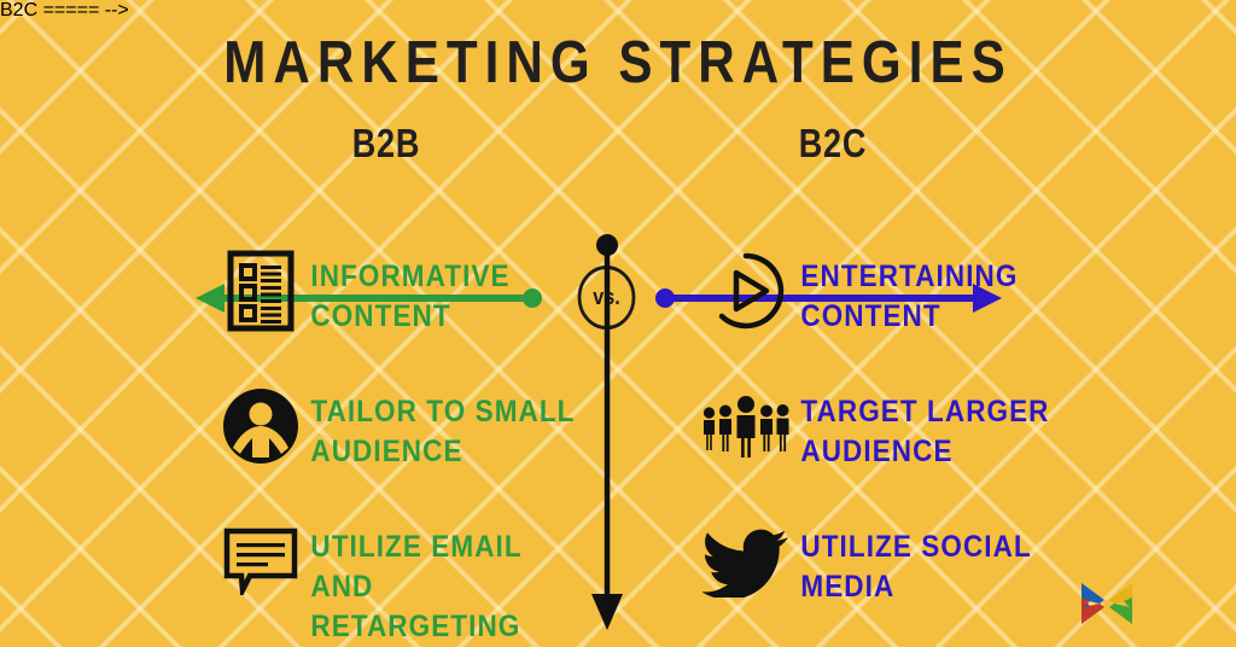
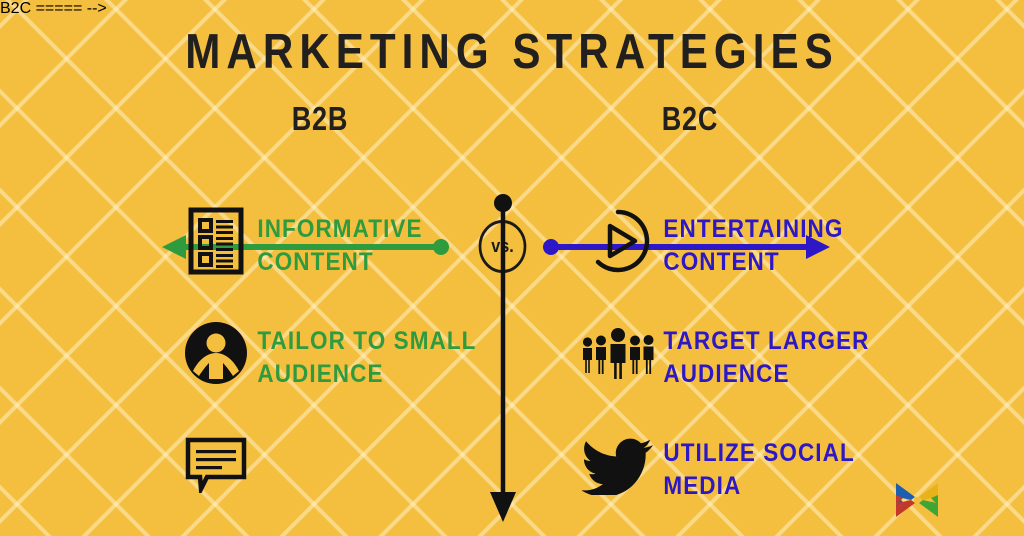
  MARKETING STRATEGIES
  B2C ===== -->
  B2B
  B2C
  INFORMATIVE
  CONTENT
  TAILOR TO SMALL
  AUDIENCE
- UTILIZE EMAIL
- AND RETARGETING
  ENTERTAINING
  CONTENT
  TARGET LARGER
  AUDIENCE
  UTILIZE SOCIAL
  MEDIA
